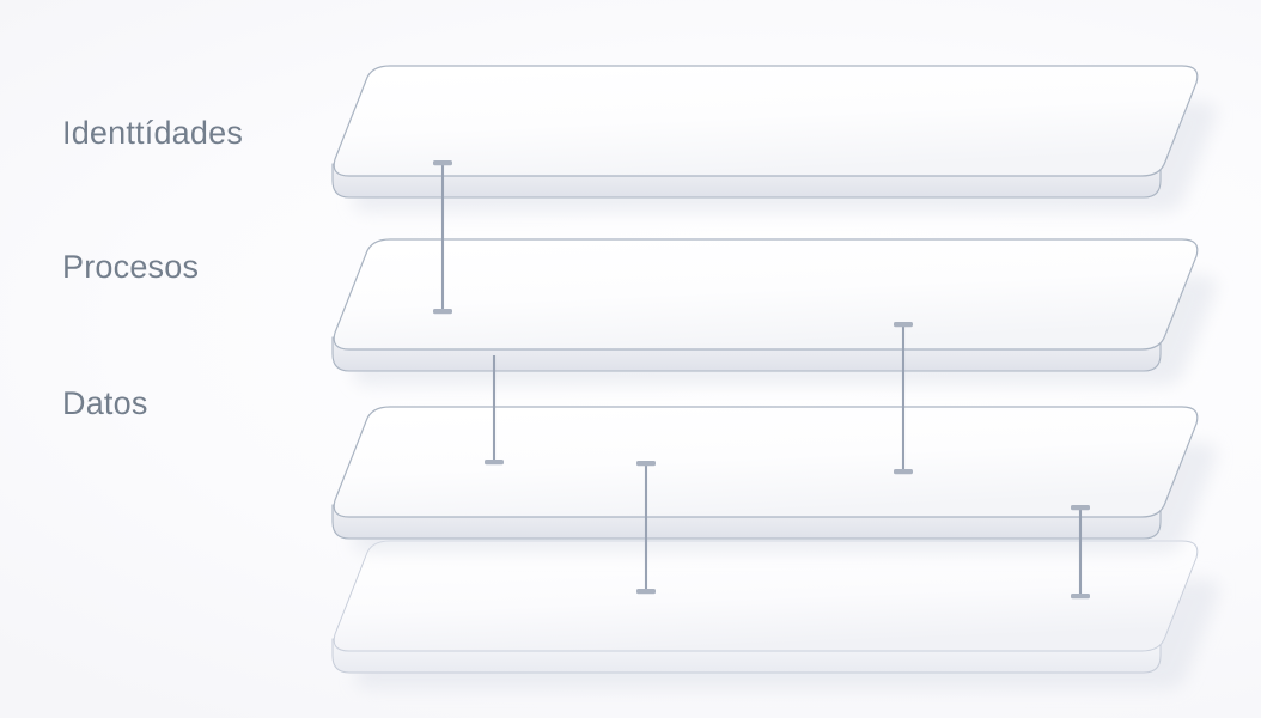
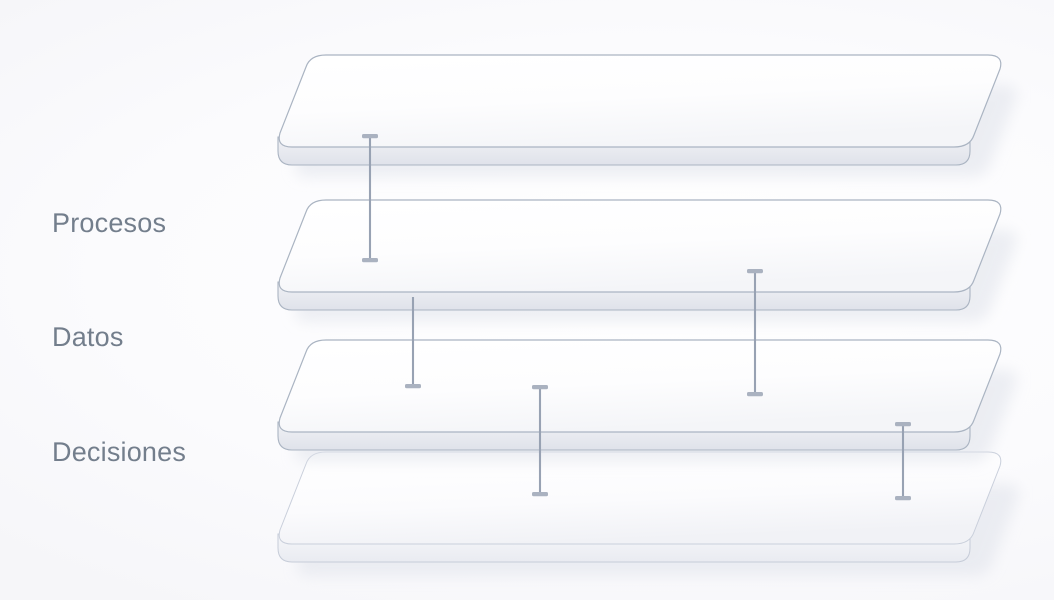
- Identtídades
  Procesos
  Datos
+ Decisiones
